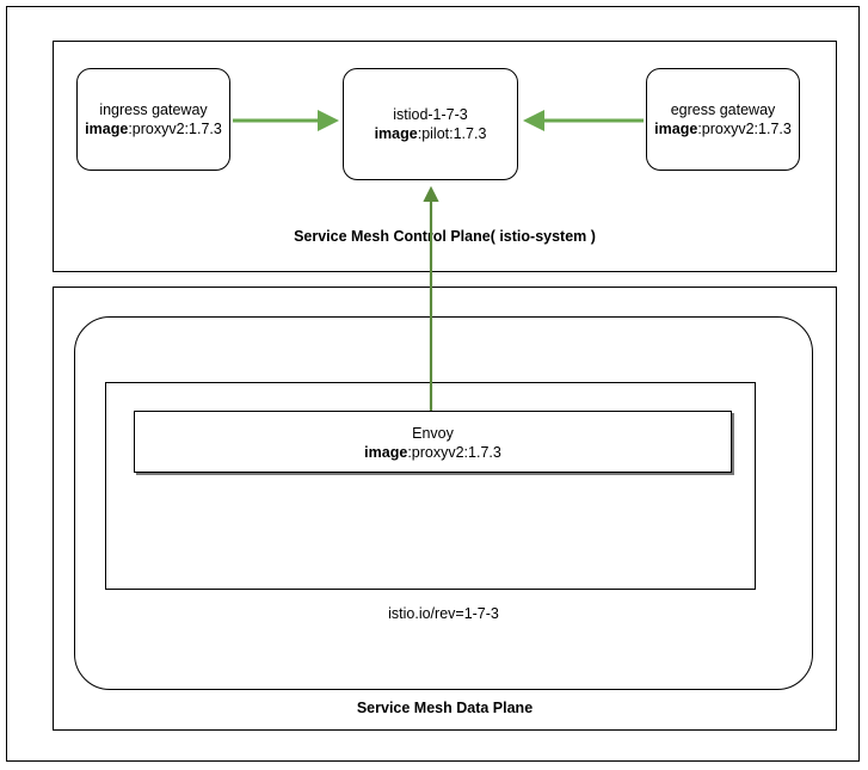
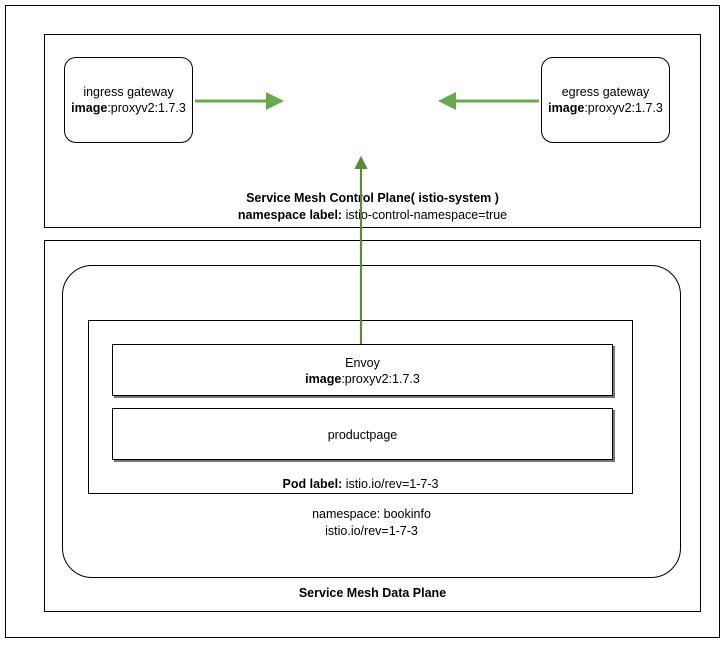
  ingress gateway
  image:proxyv2:1.7.3
- istiod-1-7-3
- image:pilot:1.7.3
  egress gateway
  image:proxyv2:1.7.3
  Service Mesh Contol Plane( istio-system )
+ namespace label: istio-control-namespace=true
  Envoy
  image:proxyv2:1.7.3
+ productpage
+ Pod label: istio.io/rev=1-7-3
+ namespace: bookinfo
  istio.io/rev=1-7-3
  Service Mesh Data Plane
